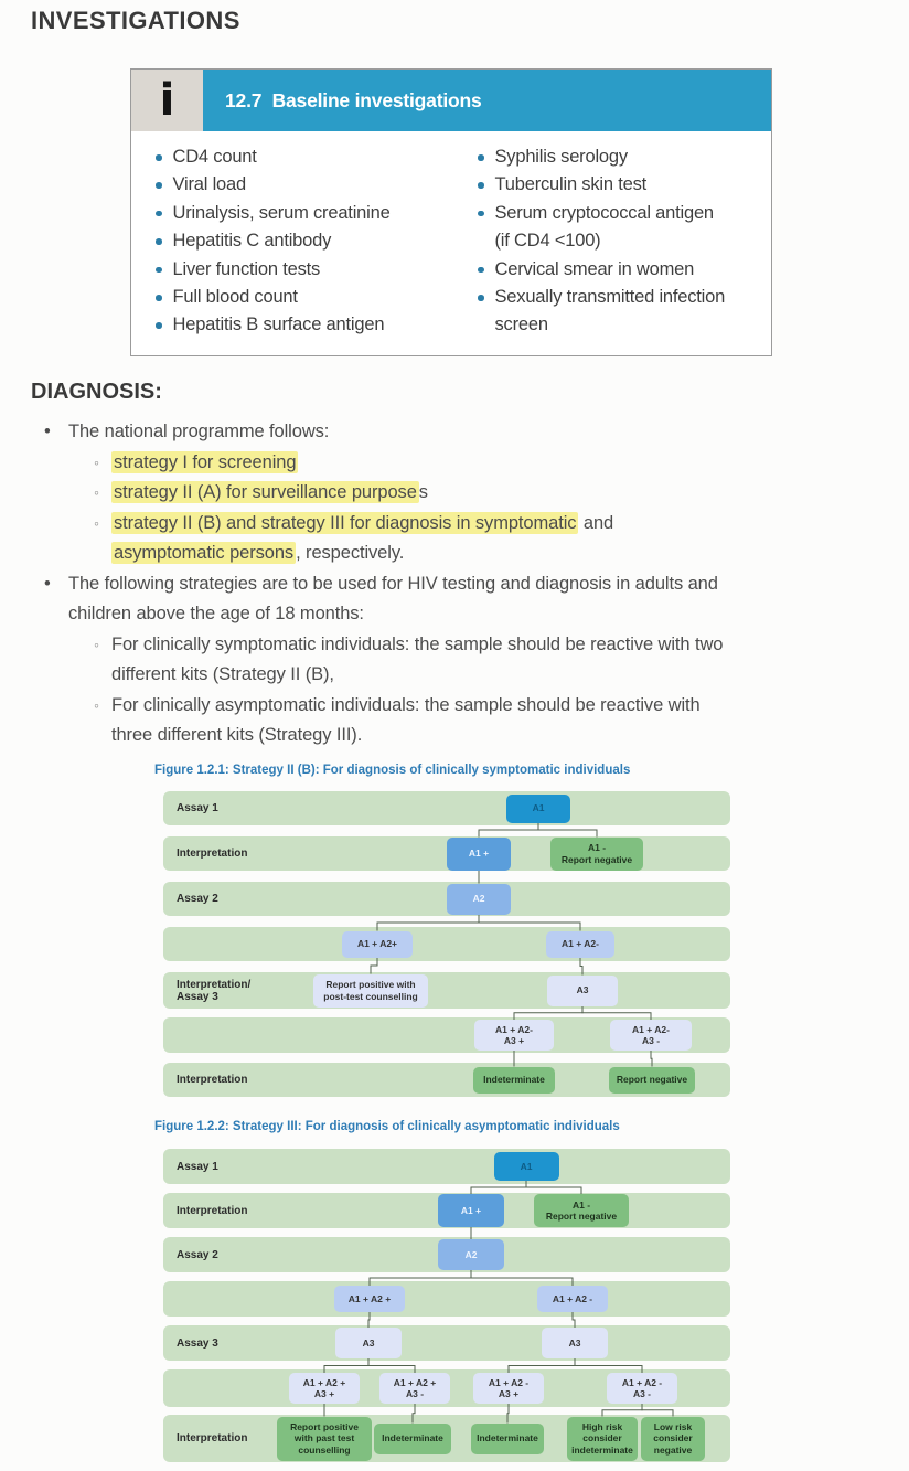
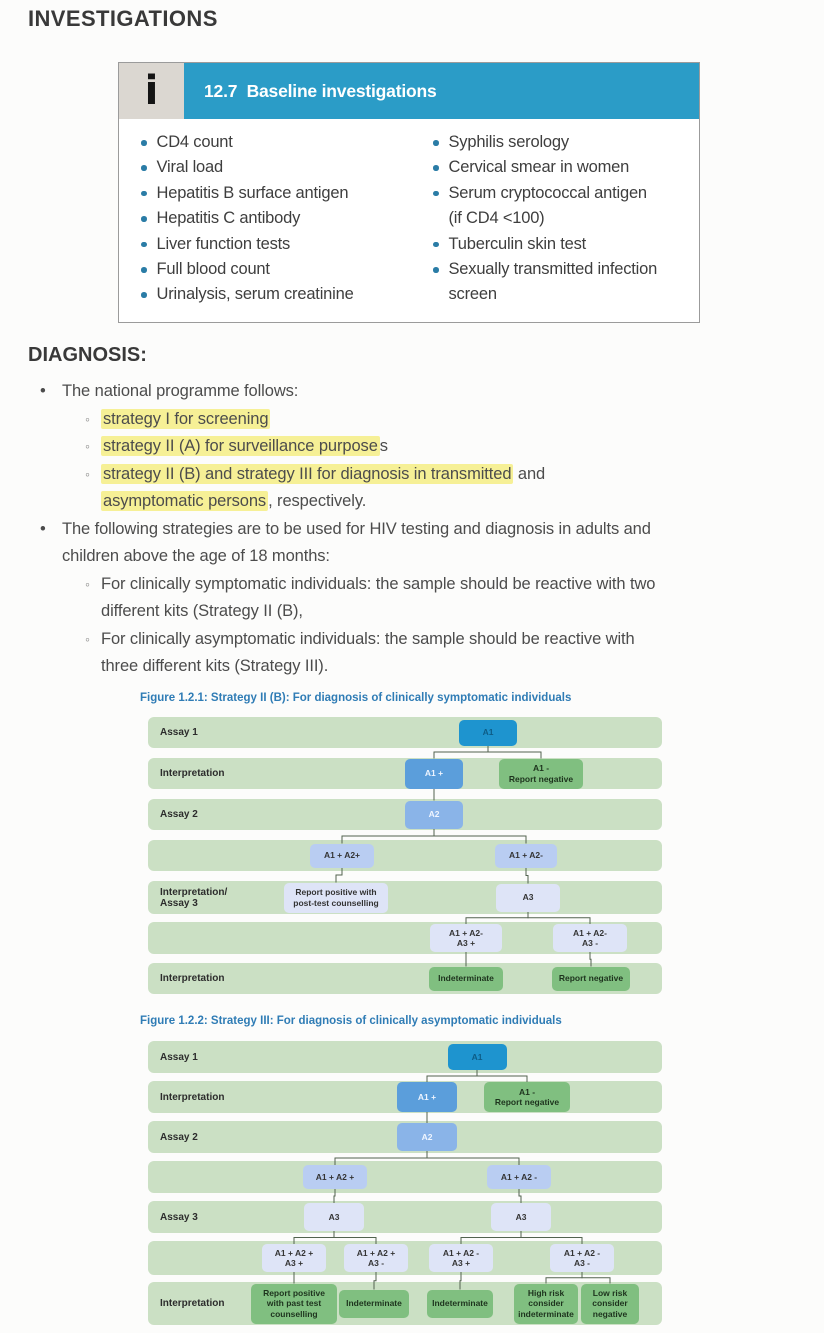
  INVESTIGATIONS
  i
  12.7 Baseline investigations
  CD4 count
  Viral load
- Urinalysis, serum creatinine
+ Hepatitis B surface antigen
  Hepatitis C antibody
  Liver function tests
  Full blood count
- Hepatitis B surface antigen
+ Urinalysis, serum creatinine
  Syphilis serology
- Tuberculin skin test
+ Cervical smear in women
  Serum cryptococcal antigen
  (if CD4 <100)
- Cervical smear in women
+ Tuberculin skin test
  Sexually transmitted infection
  screen
  DIAGNOSIS:
  •
  The national programme follows:
  ◦
  strategy I for screening
  ◦
  strategy II (A) for surveillance purposes
  ◦
- strategy II (B) and strategy III for diagnosis in symptomatic and
+ strategy II (B) and strategy III for diagnosis in transmitted and
  asymptomatic persons, respectively.
  •
  The following strategies are to be used for HIV testing and diagnosis in adults and
  children above the age of 18 months:
  ◦
  For clinically symptomatic individuals: the sample should be reactive with two
  different kits (Strategy II (B),
  ◦
  For clinically asymptomatic individuals: the sample should be reactive with
  three different kits (Strategy III).
  Figure 1.2.1: Strategy II (B): For diagnosis of clinically symptomatic individuals
  Assay 1
  Interpretation
  Assay 2
  Interpretation/
  Assay 3
  Interpretation
  A1
  A1 +
  A1 -
  Report negative
  A2
  A1 + A2+
  A1 + A2-
  Report positive with
  post-test counselling
  A3
  A1 + A2-
  A3 +
  A1 + A2-
  A3 -
  Indeterminate
  Report negative
  Figure 1.2.2: Strategy III: For diagnosis of clinically asymptomatic individuals
  Assay 1
  Interpretation
  Assay 2
  Assay 3
  Interpretation
  A1
  A1 +
  A1 -
  Report negative
  A2
  A1 + A2 +
  A1 + A2 -
  A3
  A3
  A1 + A2 +
  A3 +
  A1 + A2 +
  A3 -
  A1 + A2 -
  A3 +
  A1 + A2 -
  A3 -
  Report positive
  with past test
  counselling
  Indeterminate
  Indeterminate
  High risk
  consider
  indeterminate
  Low risk
  consider
  negative
